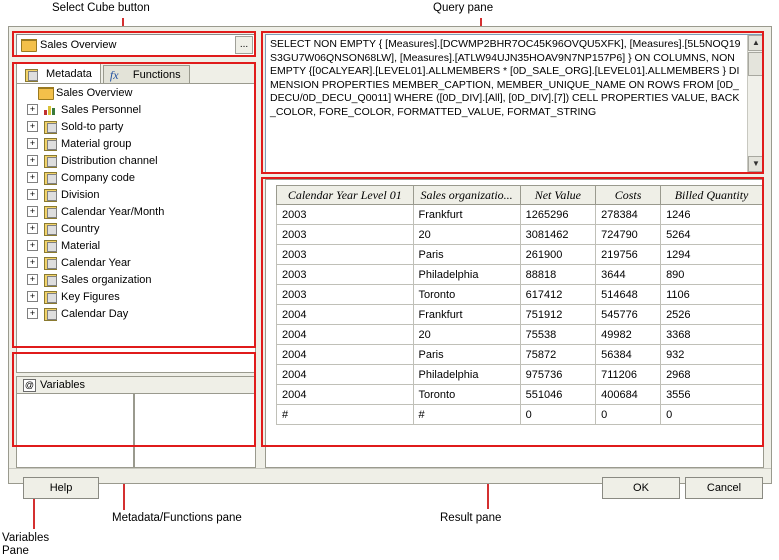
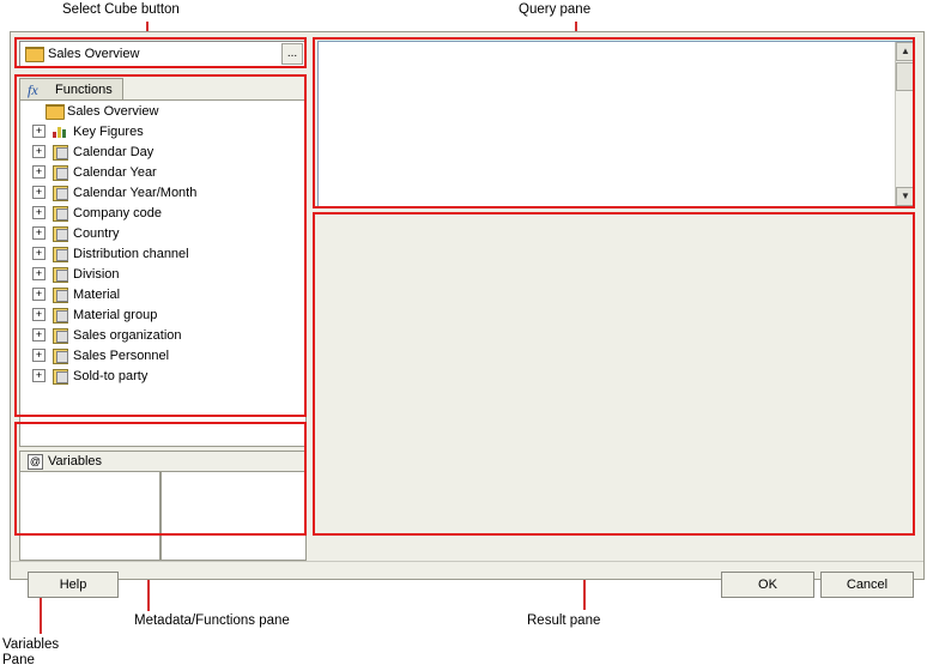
  Select Cube button
  Query pane
  Metadata/Functions pane
  Result pane
  Variables
  Pane
  Sales Overview
  ...
- Metadata
  fx
  Functions
  Sales Overview
  +
- Sales Personnel
+ Key Figures
  +
- Sold-to party
+ Calendar Day
  +
- Material group
+ Calendar Year
  +
- Distribution channel
+ Calendar Year/Month
  +
  Company code
  +
- Division
+ Country
  +
- Calendar Year/Month
+ Distribution channel
  +
- Country
+ Division
  +
  Material
  +
- Calendar Year
+ Material group
  +
  Sales organization
  +
- Key Figures
+ Sales Personnel
  +
- Calendar Day
+ Sold-to party
  @
  Variables
- SELECT NON EMPTY { [Measures].[DCWMP2BHR7OC45K96OVQU5XFK], [Measures].[5L5NOQ19S3GU7W06QNSON68LW], [Measures].[ATLW94UJN35HOAV9N7NP157P6] } ON COLUMNS, NON EMPTY {[0CALYEAR].[LEVEL01].ALLMEMBERS * [0D_SALE_ORG].[LEVEL01].ALLMEMBERS } DIMENSION PROPERTIES MEMBER_CAPTION, MEMBER_UNIQUE_NAME ON ROWS FROM [0D_DECU/0D_DECU_Q0011] WHERE ([0D_DIV].[All], [0D_DIV].[7]) CELL PROPERTIES VALUE, BACK_COLOR, FORE_COLOR, FORMATTED_VALUE, FORMAT_STRING
  ▲
  ▼
- Calendar Year Level 01	Sales organizatio...	Net Value	Costs	Billed Quantity
- 2003	Frankfurt	1265296	278384	1246
- 2003	20	3081462	724790	5264
- 2003	Paris	261900	219756	1294
- 2003	Philadelphia	88818	3644	890
- 2003	Toronto	617412	514648	1106
- 2004	Frankfurt	751912	545776	2526
- 2004	20	75538	49982	3368
- 2004	Paris	75872	56384	932
- 2004	Philadelphia	975736	711206	2968
- 2004	Toronto	551046	400684	3556
- #	#	0	0	0
  Help
  OK
  Cancel
